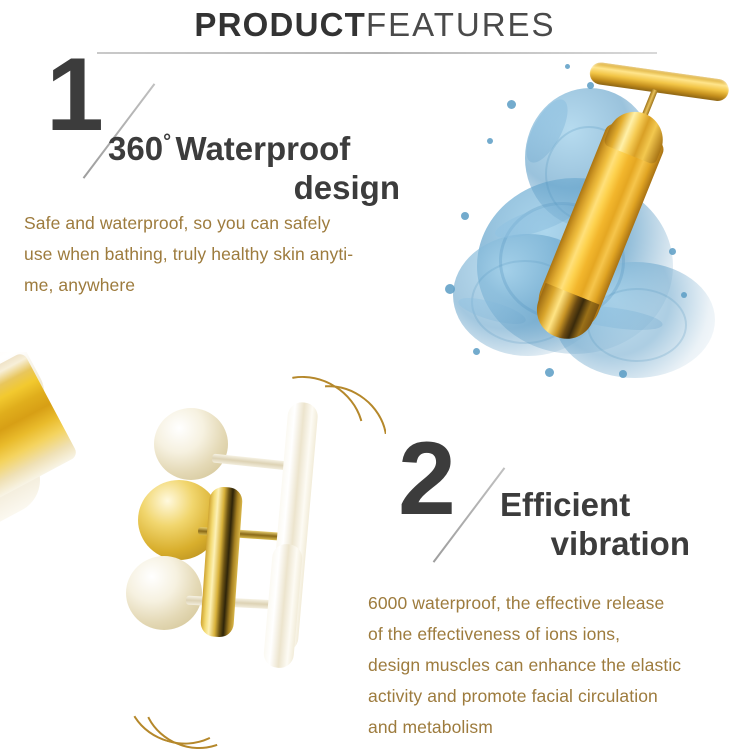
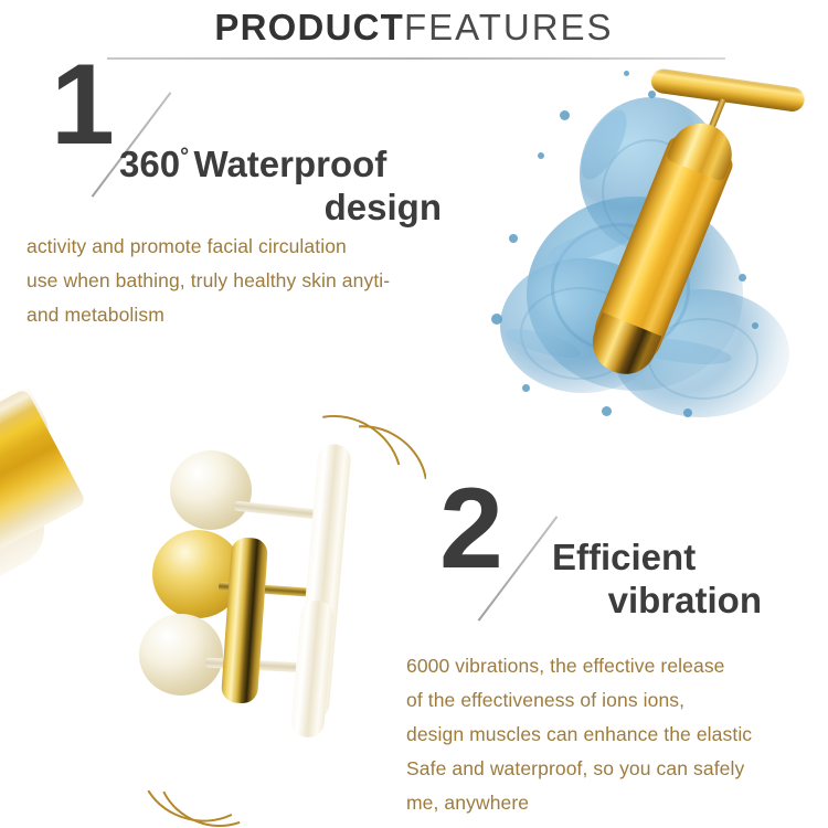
  PRODUCTFEATURES
  1
  360° Waterproof
  design
- Safe and waterproof, so you can safely
+ activity and promote facial circulation
  use when bathing, truly healthy skin anyti-
- me, anywhere
+ and metabolism
  2
  Efficient
  vibration
- 6000 waterproof, the effective release
+ 6000 vibrations, the effective release
  of the effectiveness of ions ions,
  design muscles can enhance the elastic
- activity and promote facial circulation
+ Safe and waterproof, so you can safely
- and metabolism
+ me, anywhere
